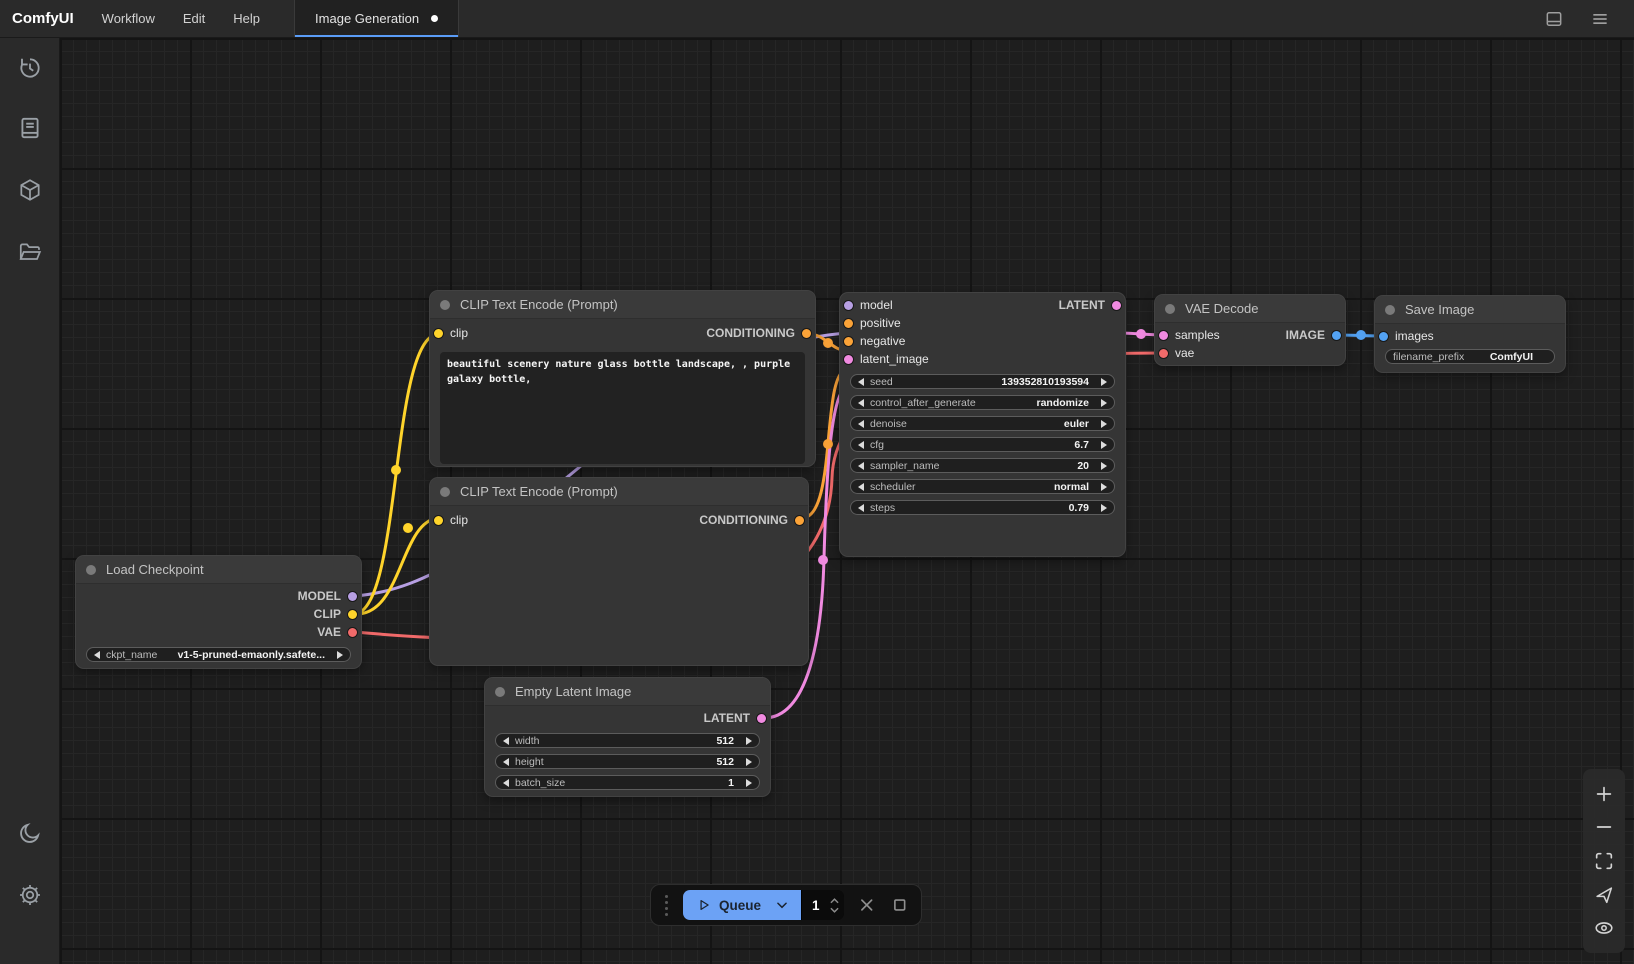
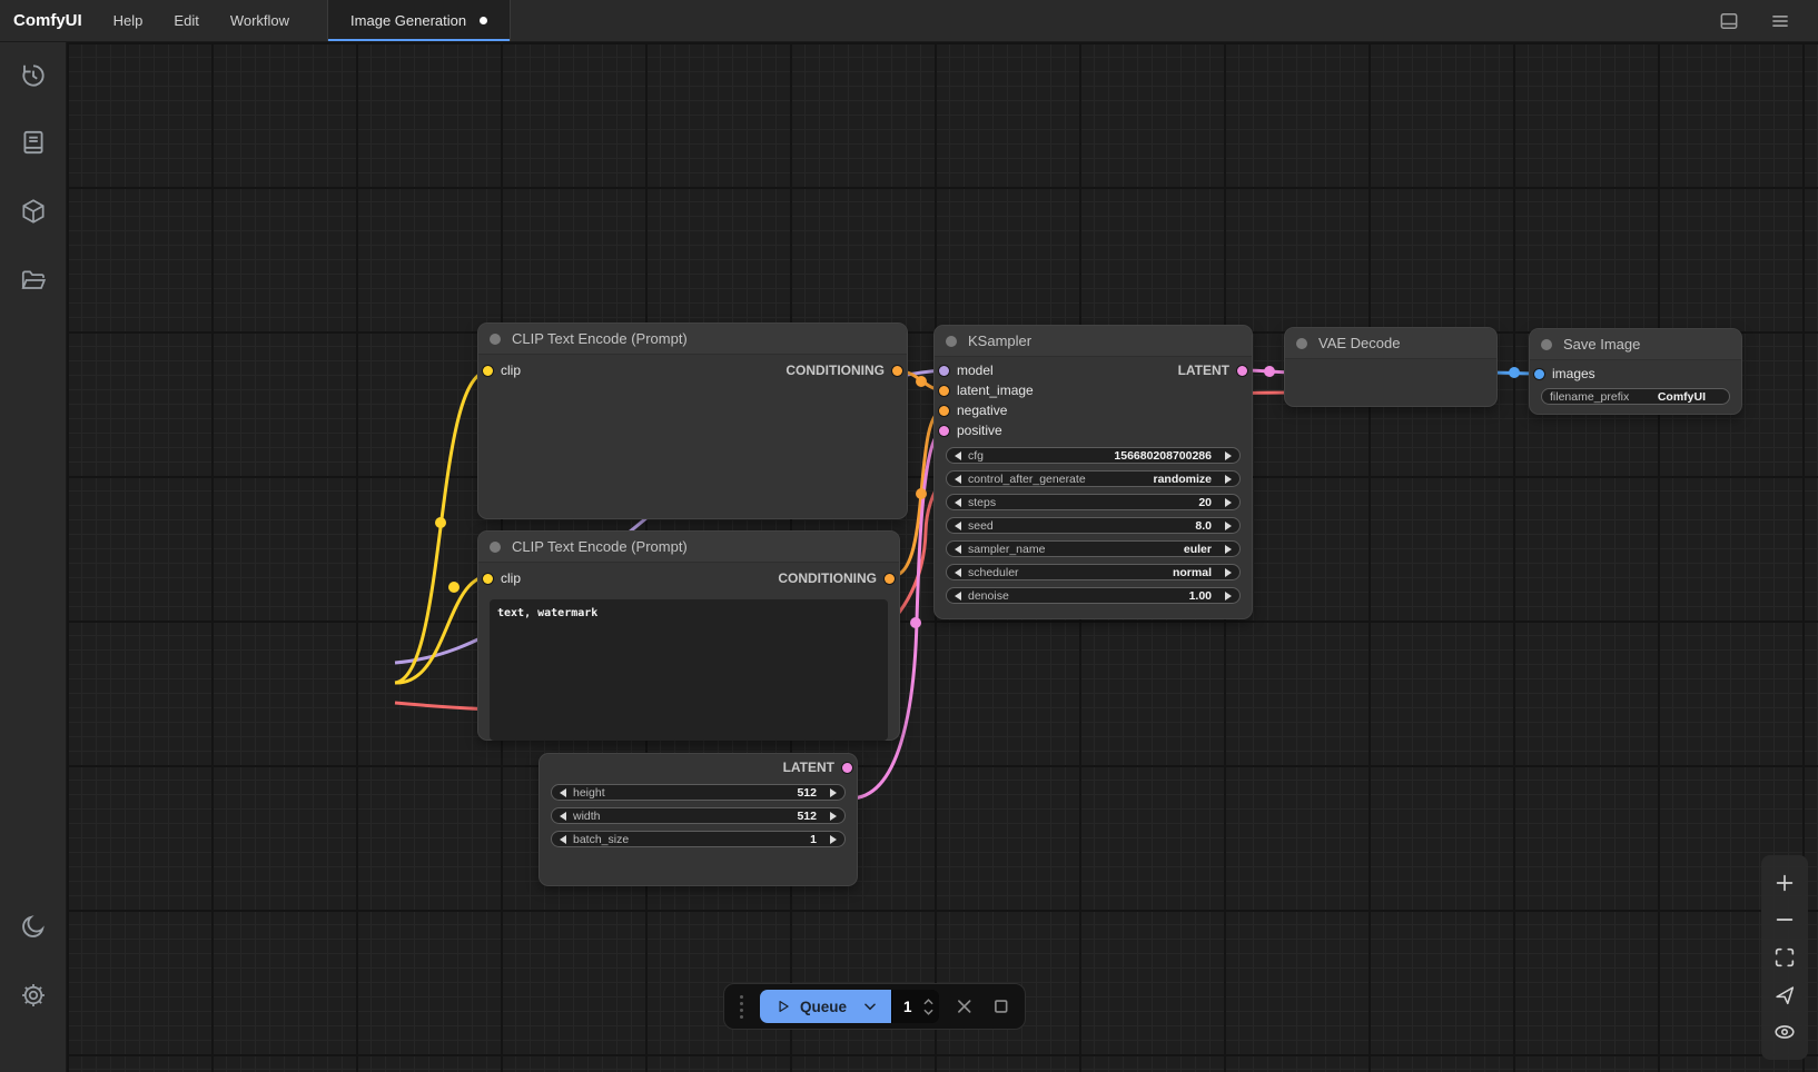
  ComfyUI
- Workflow
+ Help
  Edit
- Help
+ Workflow
  Image Generation
- Load Checkpoint
- MODEL
- CLIP
- VAE
- ckpt_name
- v1-5-pruned-emaonly.safete...
  CLIP Text Encode (Prompt)
  clip
  CONDITIONING
- beautiful scenery nature glass bottle landscape, , purple galaxy bottle,
  CLIP Text Encode (Prompt)
  clip
  CONDITIONING
+ text, watermark
+ KSampler
  model
  LATENT
- positive
+ latent_image
  negative
- latent_image
+ positive
- seed
+ cfg
- 139352810193594
+ 156680208700286
  control_after_generate
  randomize
- denoise
+ steps
- euler
+ 20
- cfg
+ seed
- 6.7
+ 8.0
  sampler_name
- 20
+ euler
  scheduler
  normal
- steps
+ denoise
- 0.79
+ 1.00
  VAE Decode
- samples
- IMAGE
- vae
  Save Image
  images
  filename_prefix
  ComfyUI
- Empty Latent Image
  LATENT
- width
+ height
  512
- height
+ width
  512
  batch_size
  1
  Queue
  1
